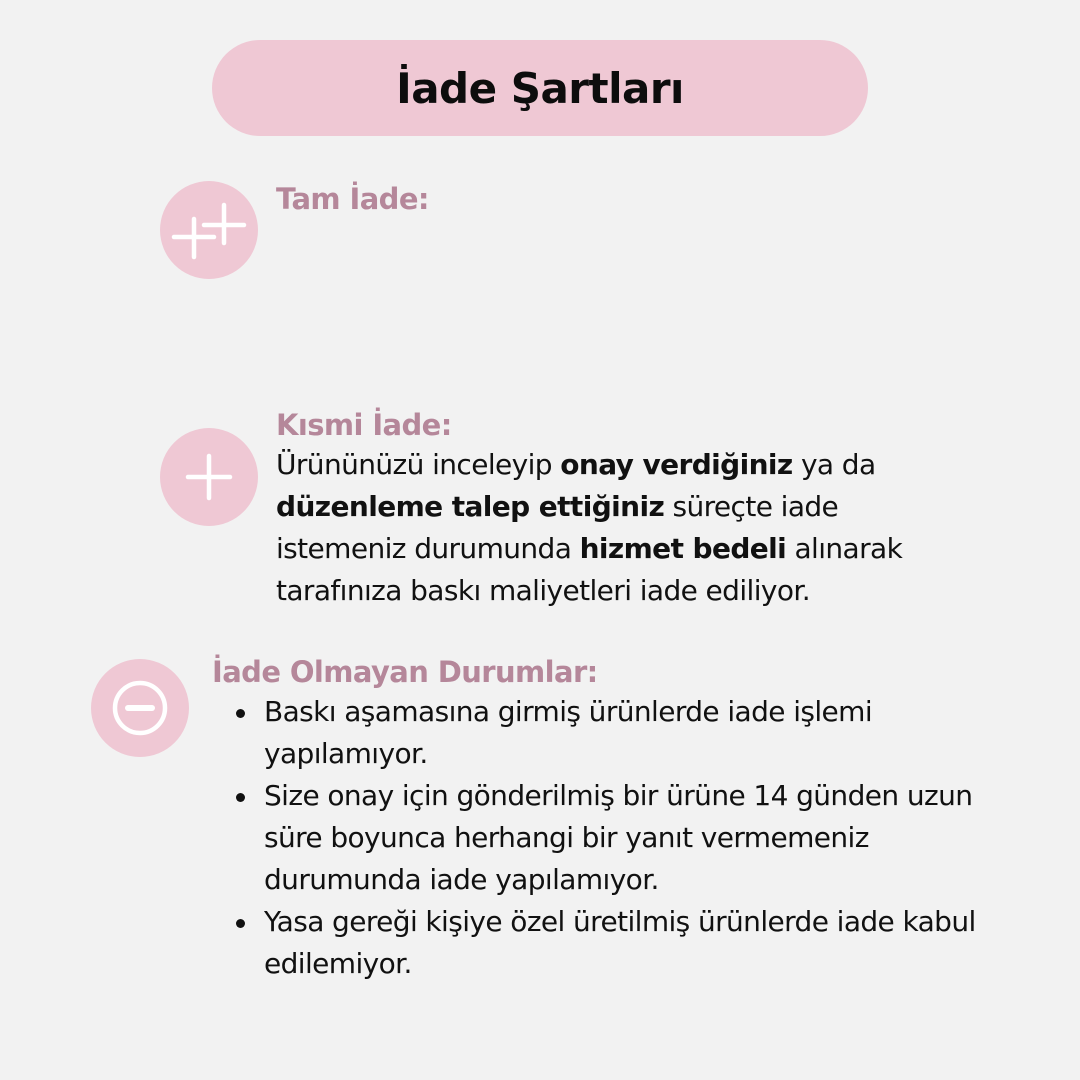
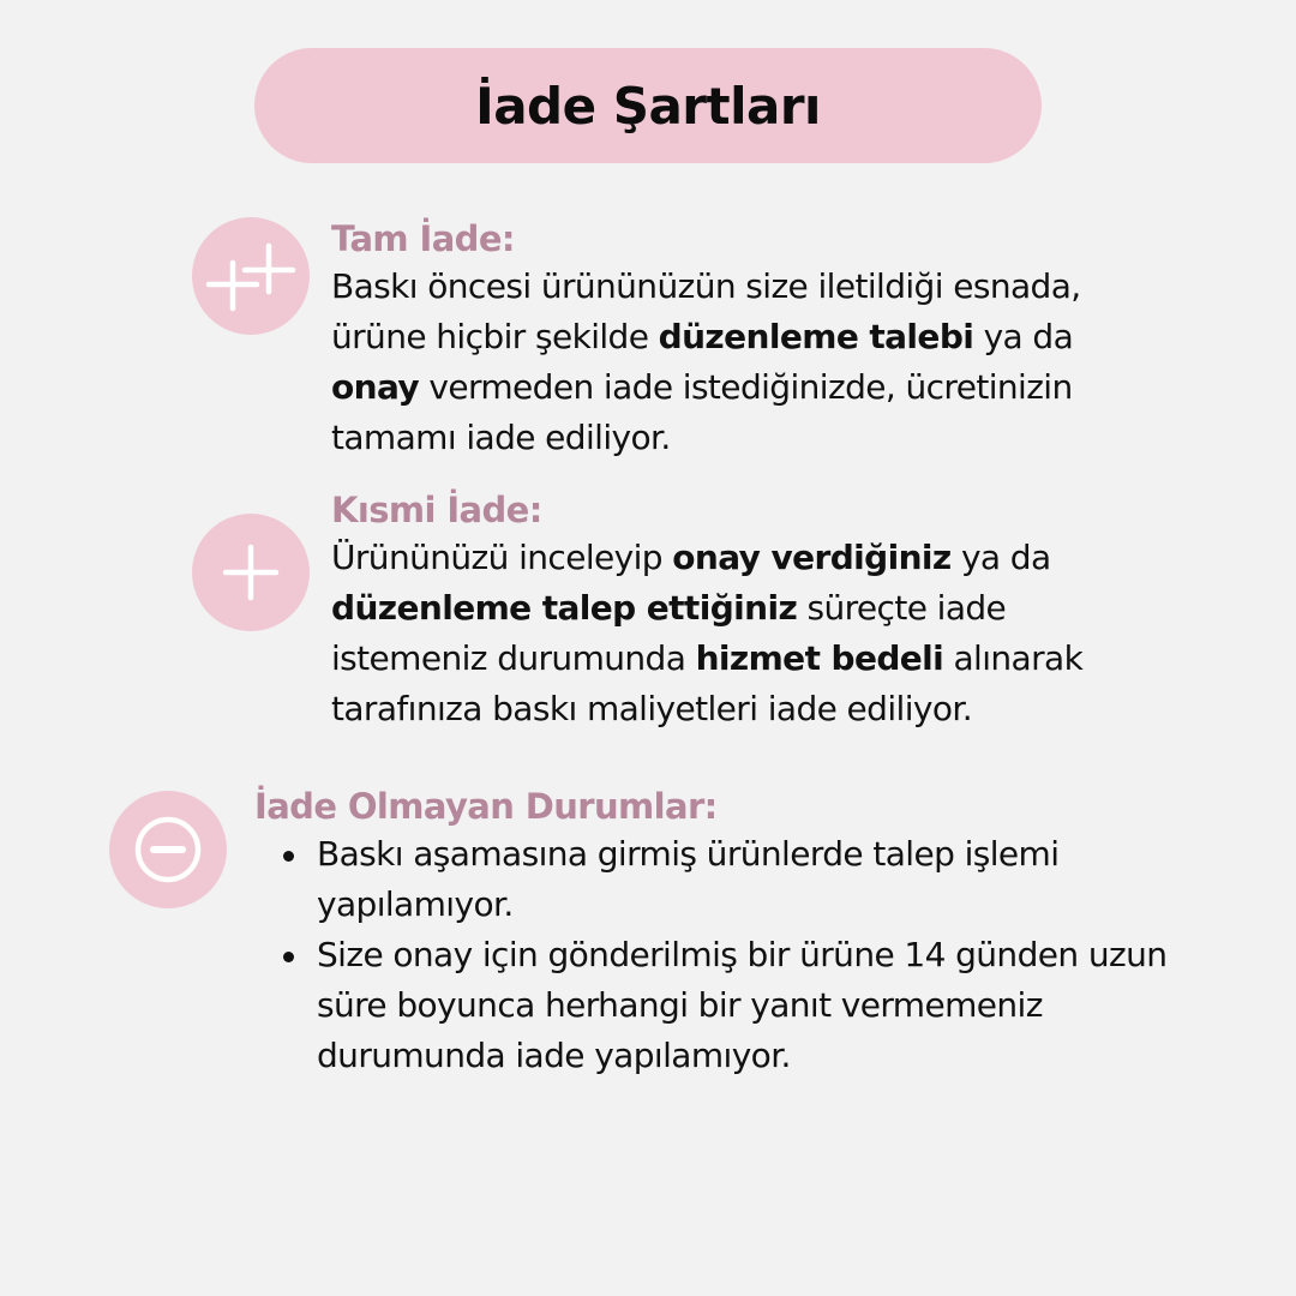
  İade Şartları
  Tam İade:
+ Baskı öncesi ürününüzün size iletildiği esnada, ürüne hiçbir şekilde düzenleme talebi ya da onay vermeden iade istediğinizde, ücretinizin tamamı iade ediliyor.
  Kısmi İade:
  Ürününüzü inceleyip onay verdiğiniz ya da düzenleme talep ettiğiniz süreçte iade istemeniz durumunda hizmet bedeli alınarak tarafınıza baskı maliyetleri iade ediliyor.
  İade Olmayan Durumlar:
- Baskı aşamasına girmiş ürünlerde iade işlemi yapılamıyor.
+ Baskı aşamasına girmiş ürünlerde talep işlemi yapılamıyor.
  Size onay için gönderilmiş bir ürüne 14 günden uzun süre boyunca herhangi bir yanıt vermemeniz durumunda iade yapılamıyor.
- Yasa gereği kişiye özel üretilmiş ürünlerde iade kabul edilemiyor.
